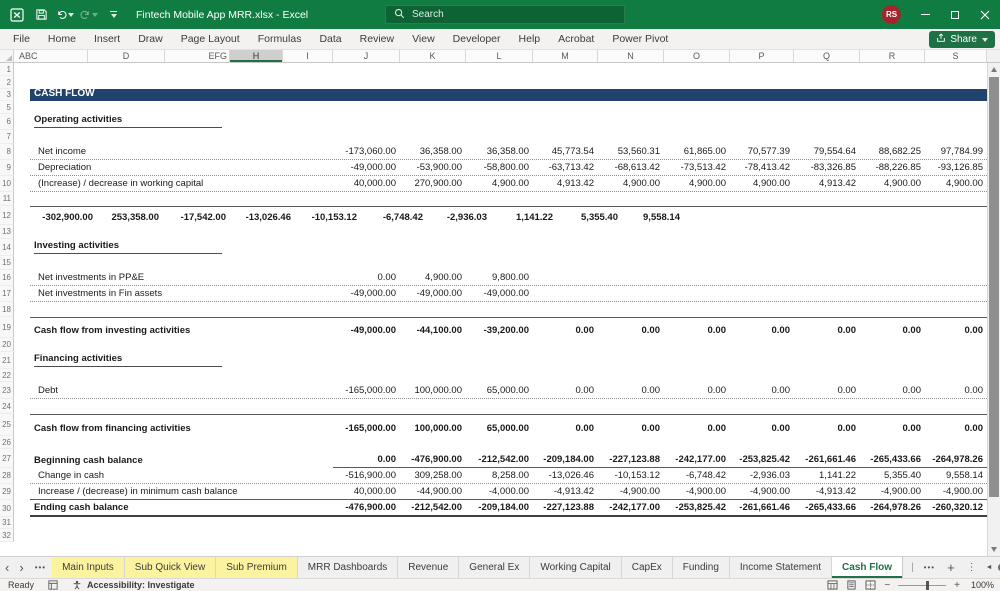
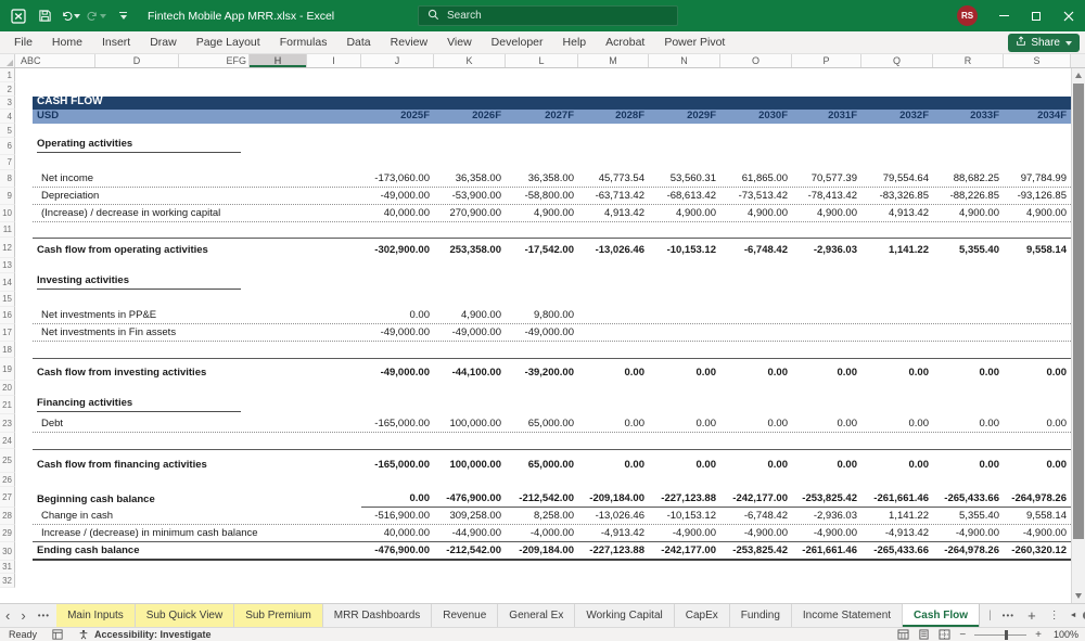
  Fintech Mobile App MRR.xlsx - Excel
  Search
  RS
  File
  Home
  Insert
  Draw
  Page Layout
  Formulas
  Data
  Review
  View
  Developer
  Help
  Acrobat
  Power Pivot
  Share
  ABC
  D
  EFG
  H
  I
  J
  K
  L
  M
  N
  O
  P
  Q
  R
  S
  1
  2
  3
  CASH FLOW
+ 4
+ USD
+ 2025F
+ 2026F
+ 2027F
+ 2028F
+ 2029F
+ 2030F
+ 2031F
+ 2032F
+ 2033F
+ 2034F
  5
  6
  Operating activities
  7
  8
  Net income
  -173,060.00
  36,358.00
  36,358.00
  45,773.54
  53,560.31
  61,865.00
  70,577.39
  79,554.64
  88,682.25
  97,784.99
  9
  Depreciation
  -49,000.00
  -53,900.00
  -58,800.00
  -63,713.42
  -68,613.42
  -73,513.42
  -78,413.42
  -83,326.85
  -88,226.85
  -93,126.85
  10
  (Increase) / decrease in working capital
  40,000.00
  270,900.00
  4,900.00
  4,913.42
  4,900.00
  4,900.00
  4,900.00
  4,913.42
  4,900.00
  4,900.00
  11
  12
+ Cash flow from operating activities
  -302,900.00
  253,358.00
  -17,542.00
  -13,026.46
  -10,153.12
  -6,748.42
  -2,936.03
  1,141.22
  5,355.40
  9,558.14
  13
  14
  Investing activities
  15
  16
  Net investments in PP&E
  0.00
  4,900.00
  9,800.00
  17
  Net investments in Fin assets
  -49,000.00
  -49,000.00
  -49,000.00
  18
  19
  Cash flow from investing activities
  -49,000.00
  -44,100.00
  -39,200.00
  0.00
  0.00
  0.00
  0.00
  0.00
  0.00
  0.00
  20
  21
  Financing activities
- 22
  23
  Debt
  -165,000.00
  100,000.00
  65,000.00
  0.00
  0.00
  0.00
  0.00
  0.00
  0.00
  0.00
  24
  25
  Cash flow from financing activities
  -165,000.00
  100,000.00
  65,000.00
  0.00
  0.00
  0.00
  0.00
  0.00
  0.00
  0.00
  26
  27
  Beginning cash balance
  0.00
  -476,900.00
  -212,542.00
  -209,184.00
  -227,123.88
  -242,177.00
  -253,825.42
  -261,661.46
  -265,433.66
  -264,978.26
  28
  Change in cash
  -516,900.00
  309,258.00
  8,258.00
  -13,026.46
  -10,153.12
  -6,748.42
  -2,936.03
  1,141.22
  5,355.40
  9,558.14
  29
  Increase / (decrease) in minimum cash balance
  40,000.00
  -44,900.00
  -4,000.00
  -4,913.42
  -4,900.00
  -4,900.00
  -4,900.00
  -4,913.42
  -4,900.00
  -4,900.00
  30
  Ending cash balance
  -476,900.00
  -212,542.00
  -209,184.00
  -227,123.88
  -242,177.00
  -253,825.42
  -261,661.46
  -265,433.66
  -264,978.26
  -260,320.12
  31
  32
  ‹
  ›
  •••
  Main Inputs
  Sub Quick View
  Sub Premium
  MRR Dashboards
  Revenue
  General Ex
  Working Capital
  CapEx
  Funding
  Income Statement
  Cash Flow
  |
  •••
  +
  ⋮
  Ready
  Accessibility: Investigate
  −
  +
  100%
